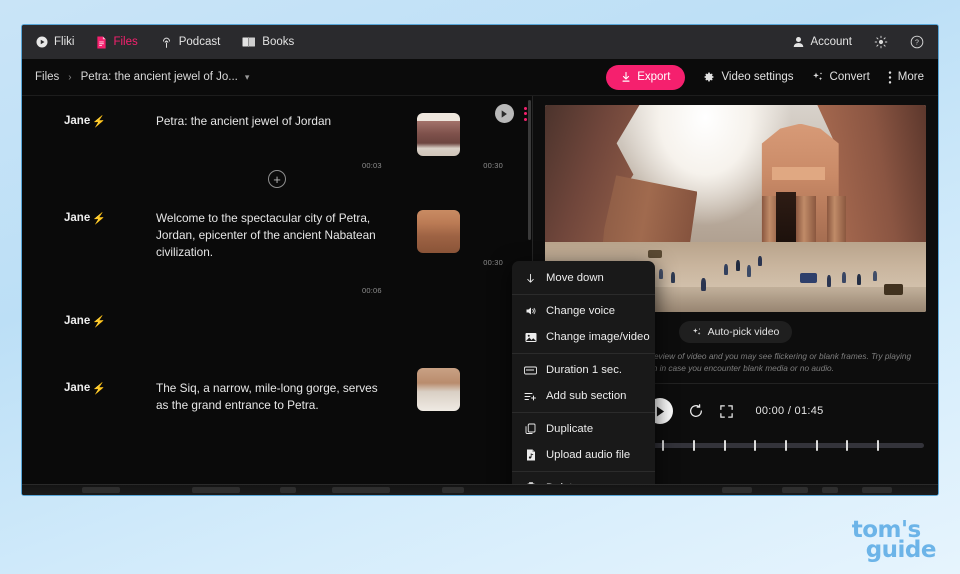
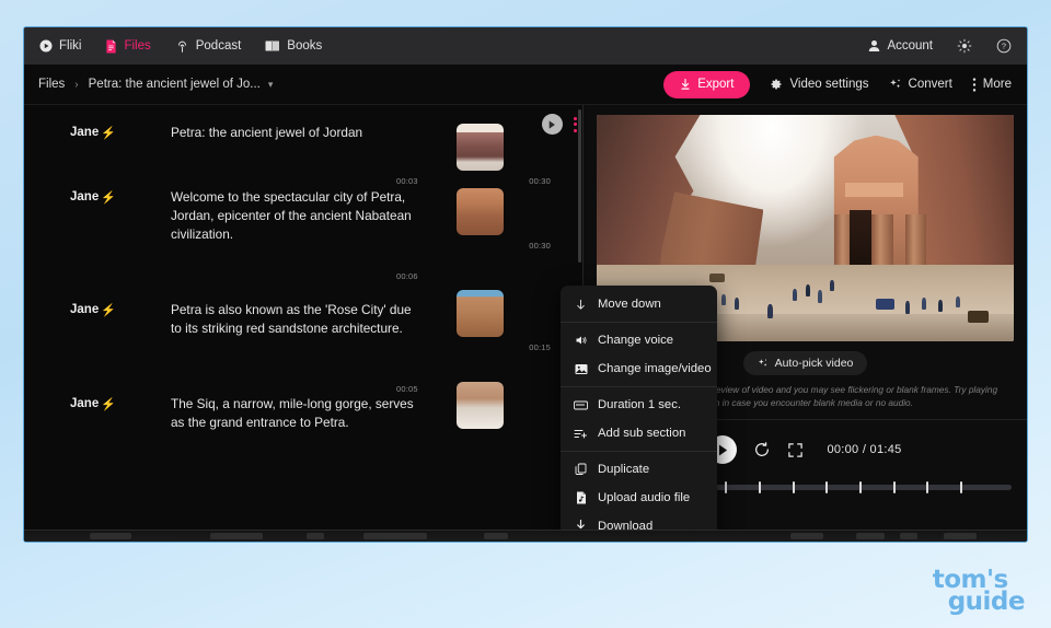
  Fliki
  Files
  Podcast
  Books
  Account
  Files
  ›
  Petra: the ancient jewel of Jo...
  ▾
  Export
  Video settings
  Convert
  More
  Jane
  ⚡
  Petra: the ancient jewel of Jordan
  00:03
  00:30
- +
  Jane
  ⚡
  Welcome to the spectacular city of Petra, Jordan, epicenter of the ancient Nabatean civilization.
  00:06
  00:30
  Jane
  ⚡
+ Petra is also known as the 'Rose City' due to its striking red sandstone architecture.
+ 00:05
+ 00:15
  Jane
  ⚡
  The Siq, a narrow, mile-long gorge, serves as the grand entrance to Petra.
  Auto-pick video
  eview of video and you may see flickering or blank frames. Try playing n in case you encounter blank media or no audio.
  00:00 / 01:45
  Move down
  Change voice
  Change image/video
  Duration 1 sec.
  Add sub section
  Duplicate
  Upload audio file
+ Download
  tom's
  guide
